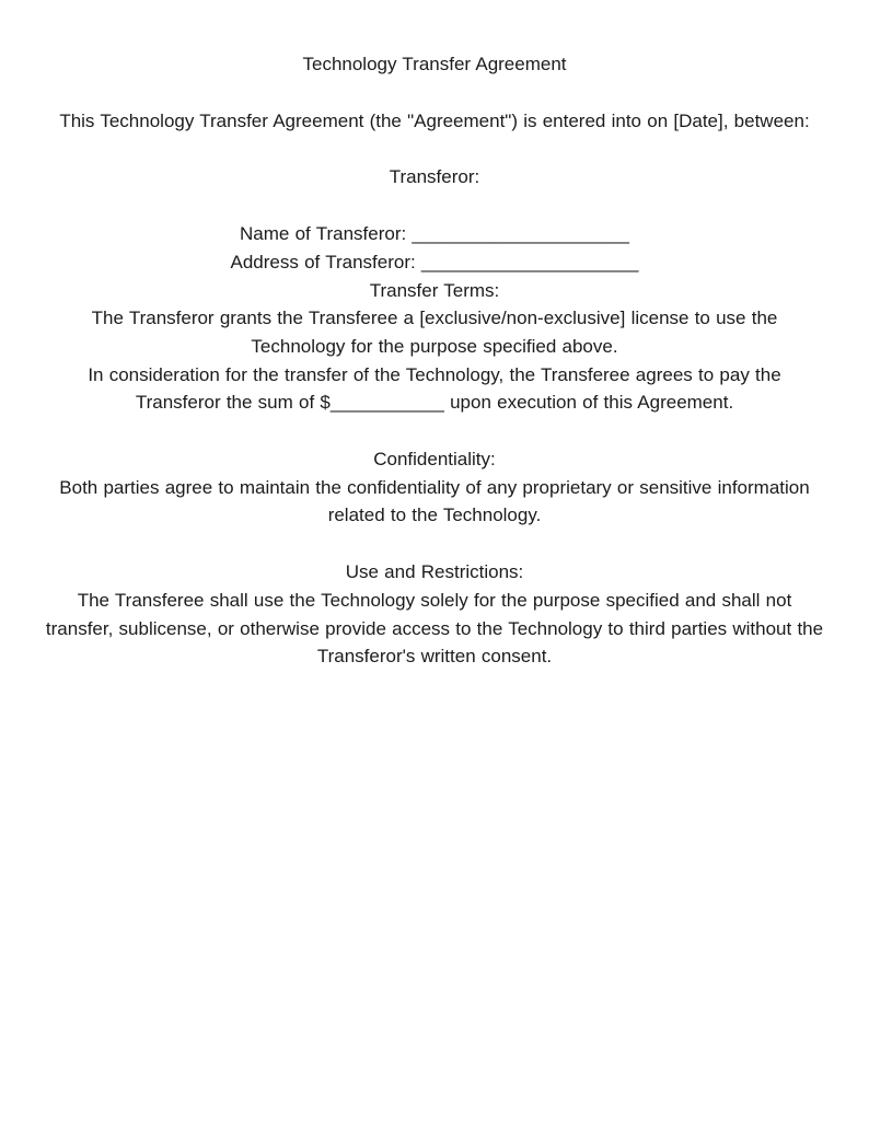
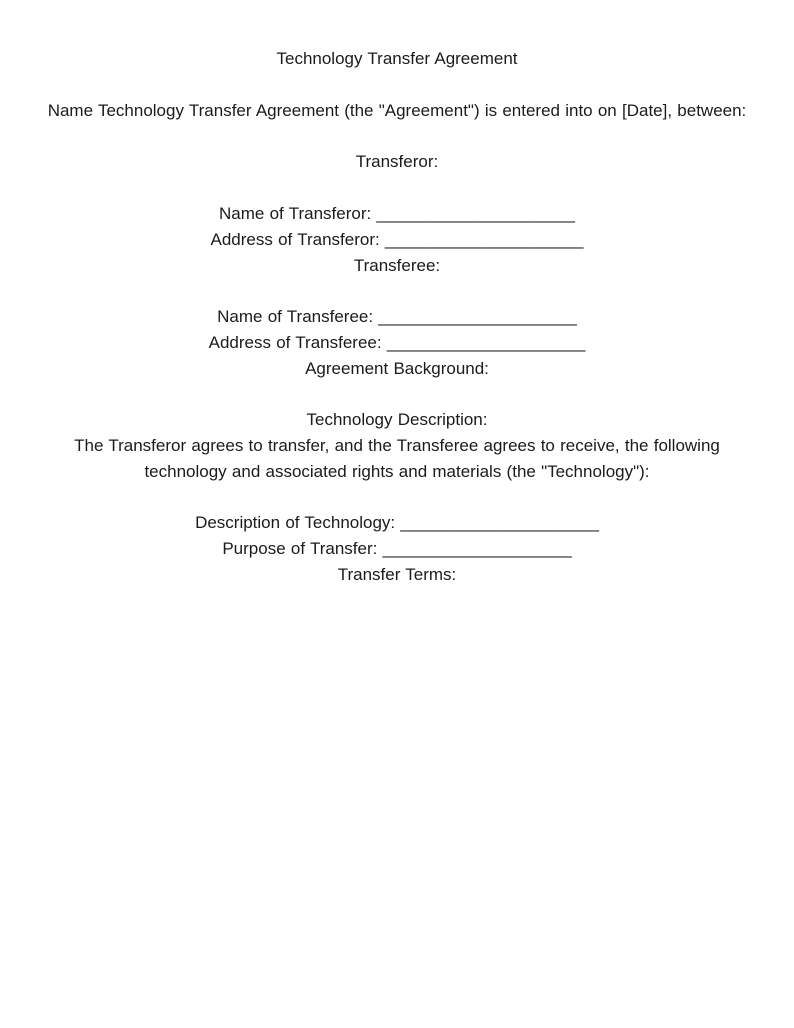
  Technology Transfer Agreement
- This Technology Transfer Agreement (the "Agreement") is entered into on [Date], between:
+ Name Technology Transfer Agreement (the "Agreement") is entered into on [Date], between:
  Transferor:
  Name of Transferor: _____________________
  Address of Transferor: _____________________
+ Transferee:
+ Name of Transferee: _____________________
+ Address of Transferee: _____________________
+ Agreement Background:
+ Technology Description:
+ The Transferor agrees to transfer, and the Transferee agrees to receive, the following technology and associated rights and materials (the "Technology"):
+ Description of Technology: _____________________
+ Purpose of Transfer: ____________________
  Transfer Terms:
- The Transferor grants the Transferee a [exclusive/non-exclusive] license to use the Technology for the purpose specified above.
- In consideration for the transfer of the Technology, the Transferee agrees to pay the Transferor the sum of $___________ upon execution of this Agreement.
- Confidentiality:
- Both parties agree to maintain the confidentiality of any proprietary or sensitive information related to the Technology.
- Use and Restrictions:
- The Transferee shall use the Technology solely for the purpose specified and shall not transfer, sublicense, or otherwise provide access to the Technology to third parties without the Transferor's written consent.
